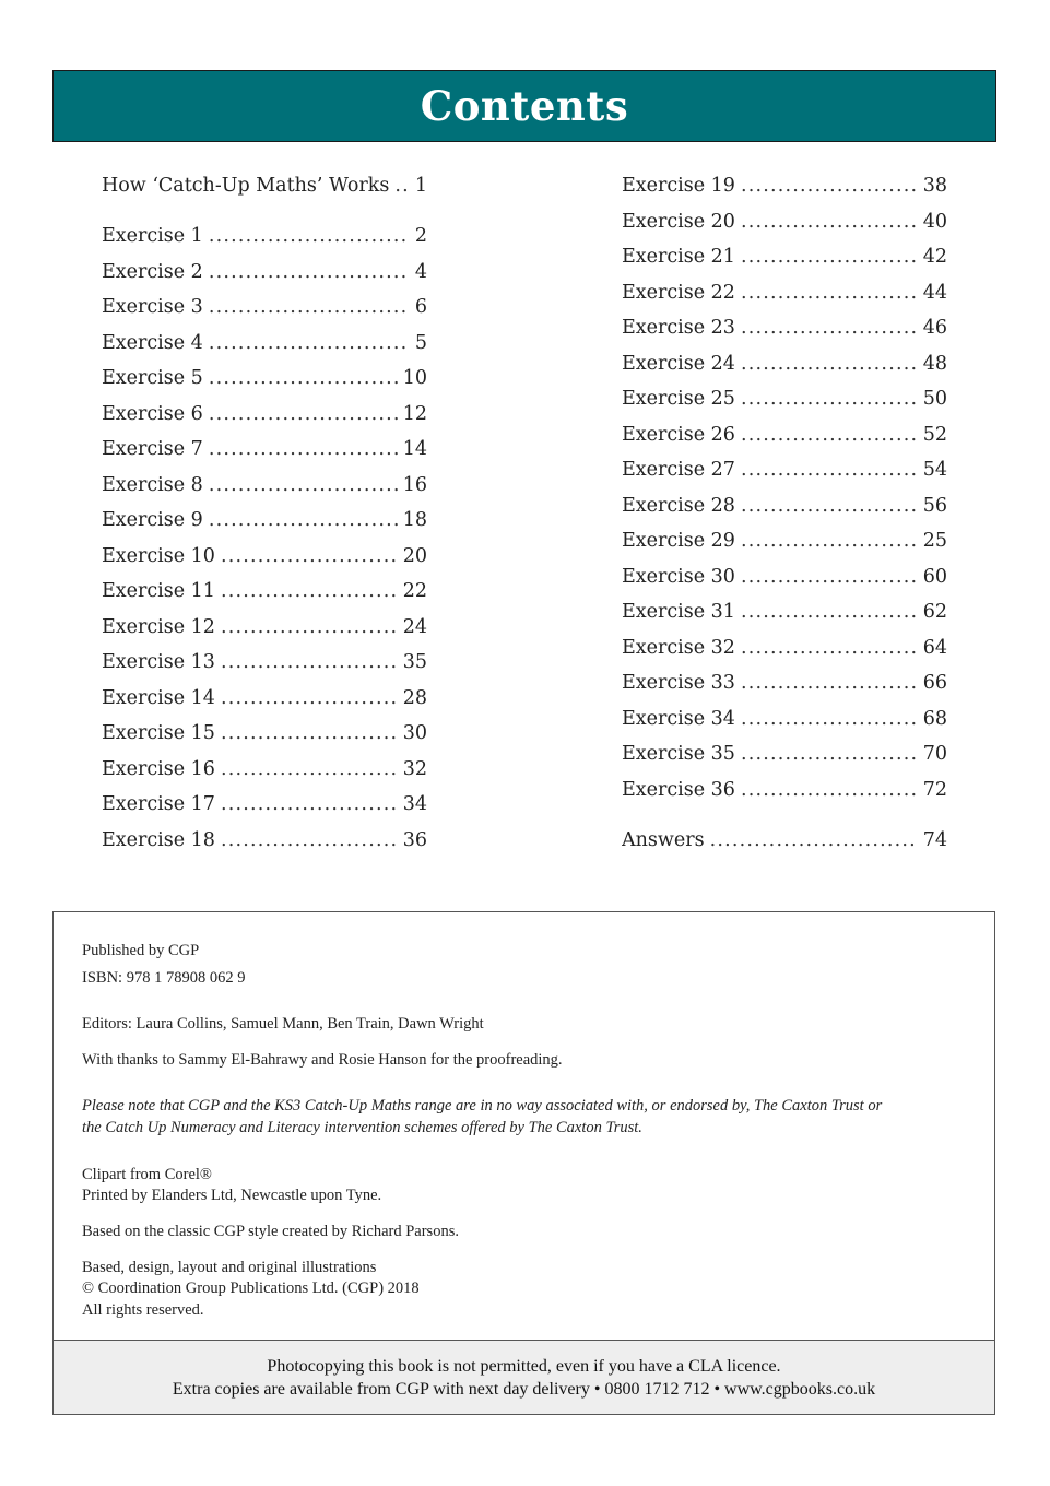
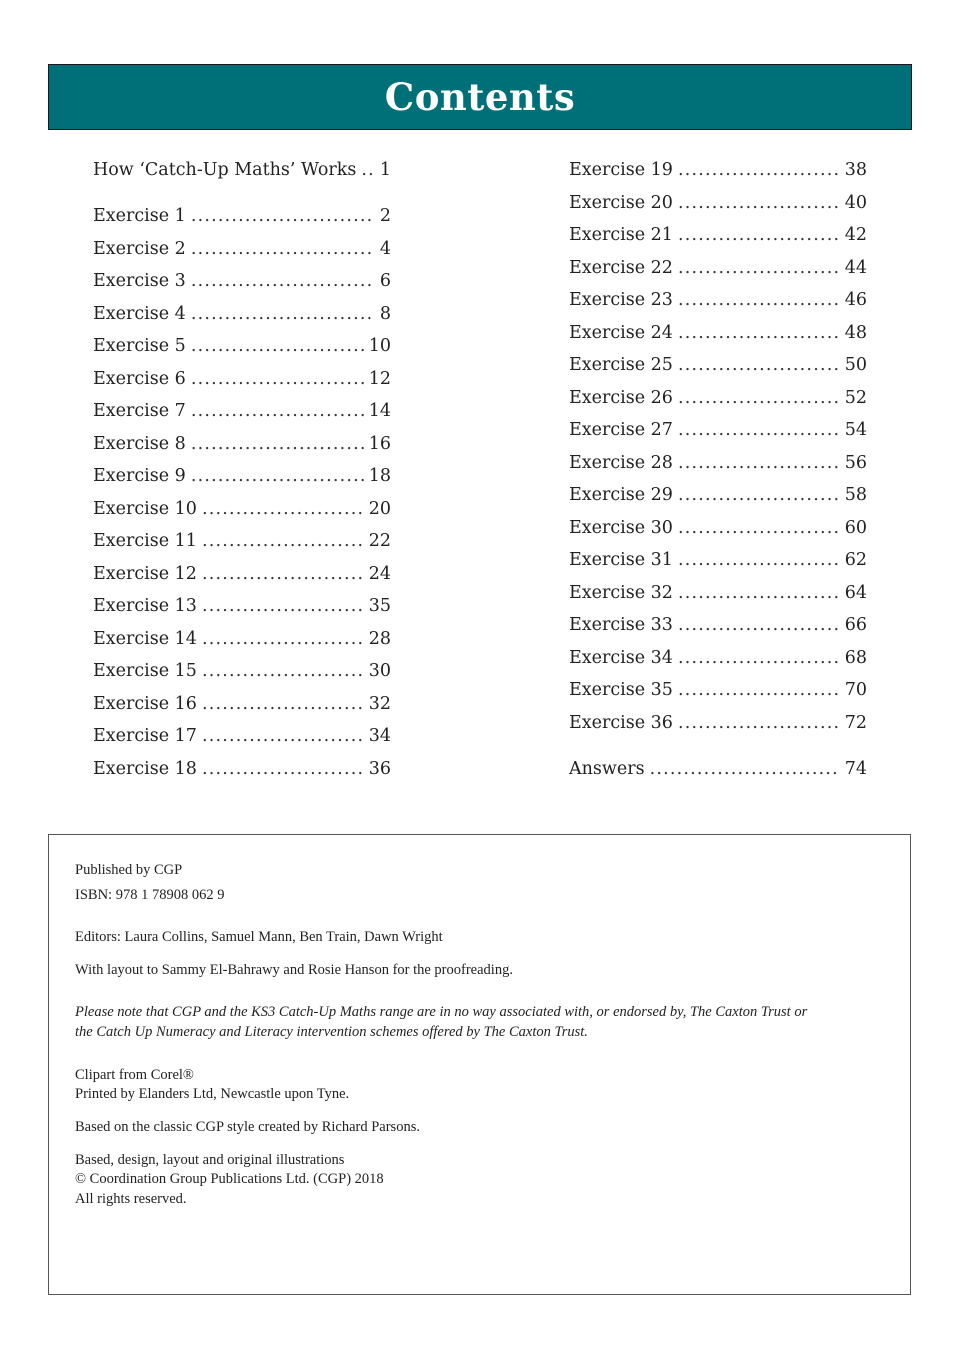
  Contents
  How ‘Catch-Up Maths’ Works
  1
  Exercise 1
  2
  Exercise 2
  4
  Exercise 3
  6
  Exercise 4
- 5
+ 8
  Exercise 5
  10
  Exercise 6
  12
  Exercise 7
  14
  Exercise 8
  16
  Exercise 9
  18
  Exercise 10
  20
  Exercise 11
  22
  Exercise 12
  24
  Exercise 13
  35
  Exercise 14
  28
  Exercise 15
  30
  Exercise 16
  32
  Exercise 17
  34
  Exercise 18
  36
  Exercise 19
  38
  Exercise 20
  40
  Exercise 21
  42
  Exercise 22
  44
  Exercise 23
  46
  Exercise 24
  48
  Exercise 25
  50
  Exercise 26
  52
  Exercise 27
  54
  Exercise 28
  56
  Exercise 29
- 25
+ 58
  Exercise 30
  60
  Exercise 31
  62
  Exercise 32
  64
  Exercise 33
  66
  Exercise 34
  68
  Exercise 35
  70
  Exercise 36
  72
  Answers
  74
  Published by CGP
  ISBN: 978 1 78908 062 9
  Editors: Laura Collins, Samuel Mann, Ben Train, Dawn Wright
- With thanks to Sammy El-Bahrawy and Rosie Hanson for the proofreading.
+ With layout to Sammy El-Bahrawy and Rosie Hanson for the proofreading.
  Please note that CGP and the KS3 Catch-Up Maths range are in no way associated with, or endorsed by, The Caxton Trust or
  the Catch Up Numeracy and Literacy intervention schemes offered by The Caxton Trust.
  Clipart from Corel®
  Printed by Elanders Ltd, Newcastle upon Tyne.
  Based on the classic CGP style created by Richard Parsons.
  Based, design, layout and original illustrations
  © Coordination Group Publications Ltd. (CGP) 2018
  All rights reserved.
- Photocopying this book is not permitted, even if you have a CLA licence.
- Extra copies are available from CGP with next day delivery • 0800 1712 712 • www.cgpbooks.co.uk
